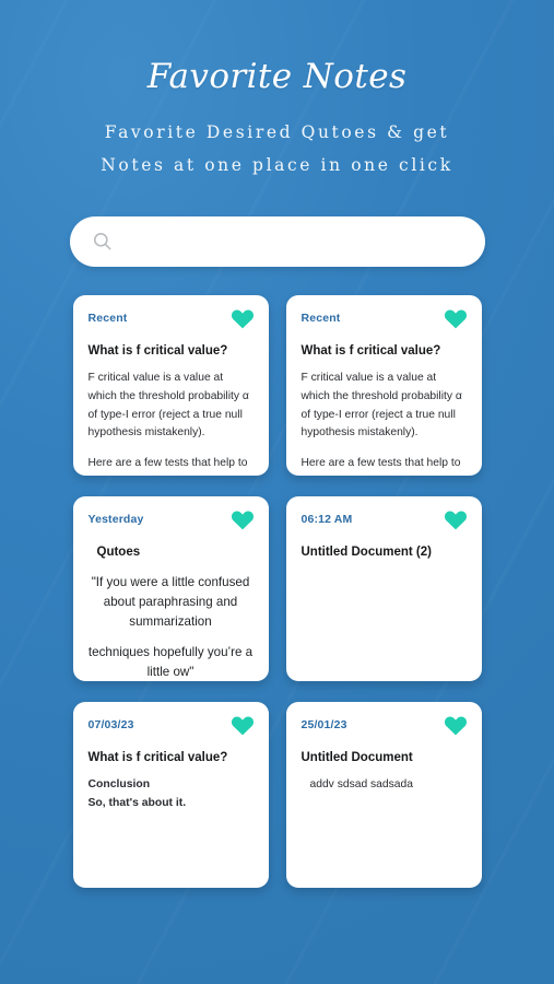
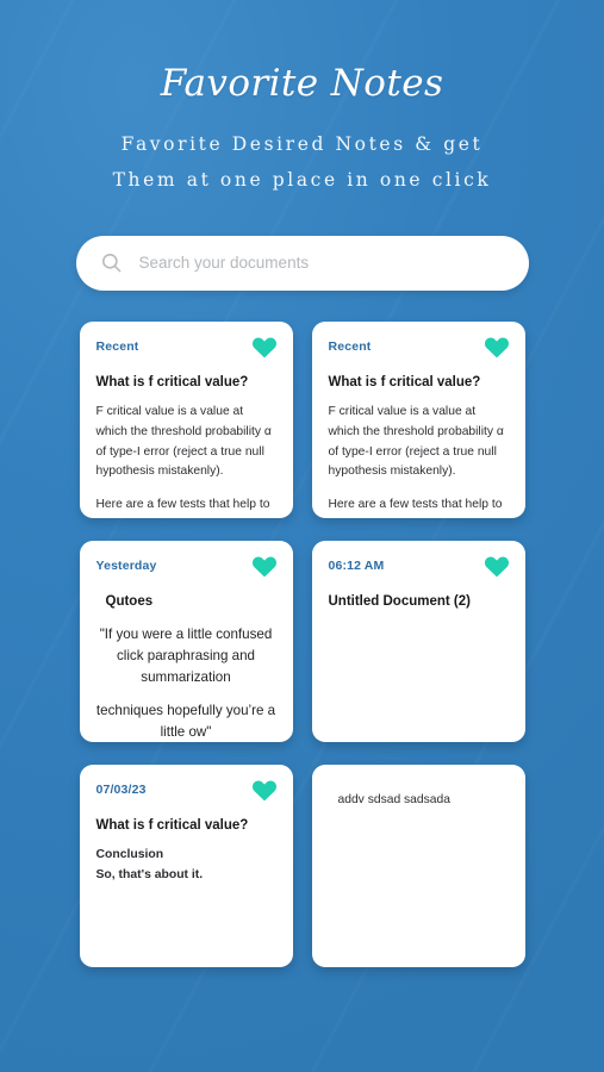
  Favorite Notes
- Favorite Desired Qutoes & get
+ Favorite Desired Notes & get
- Notes at one place in one click
+ Them at one place in one click
+ Search your documents
  Recent
  What is f critical value?
  F critical value is a value at which the threshold probability α of type-I error (reject a true null hypothesis mistakenly).
  Recent
  What is f critical value?
  F critical value is a value at which the threshold probability α of type-I error (reject a true null hypothesis mistakenly).
  Yesterday
  Qutoes
- "If you were a little confused about paraphrasing and summarization
+ "If you were a little confused click paraphrasing and summarization
  techniques hopefully you’re a little ow"
  06:12 AM
  Untitled Document (2)
  07/03/23
  What is f critical value?
  Conclusion
  So, that's about it.
- 25/01/23
- Untitled Document
  addv sdsad sadsada
